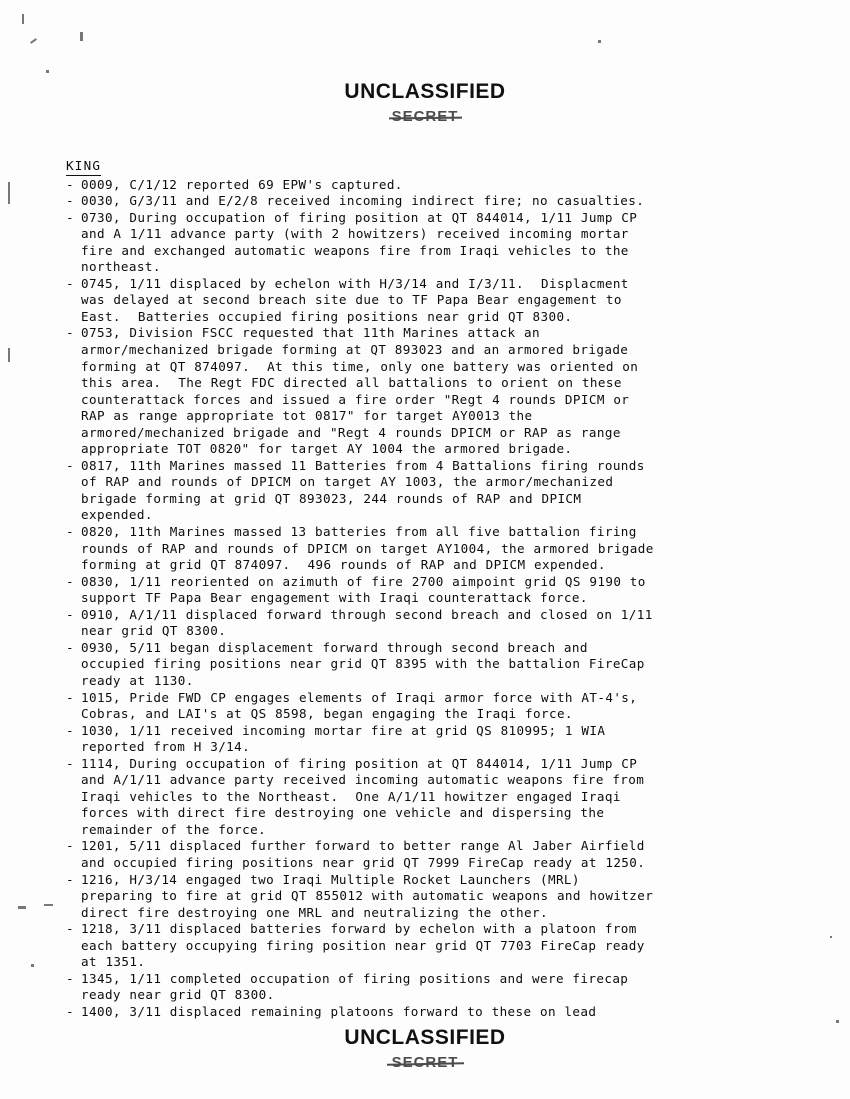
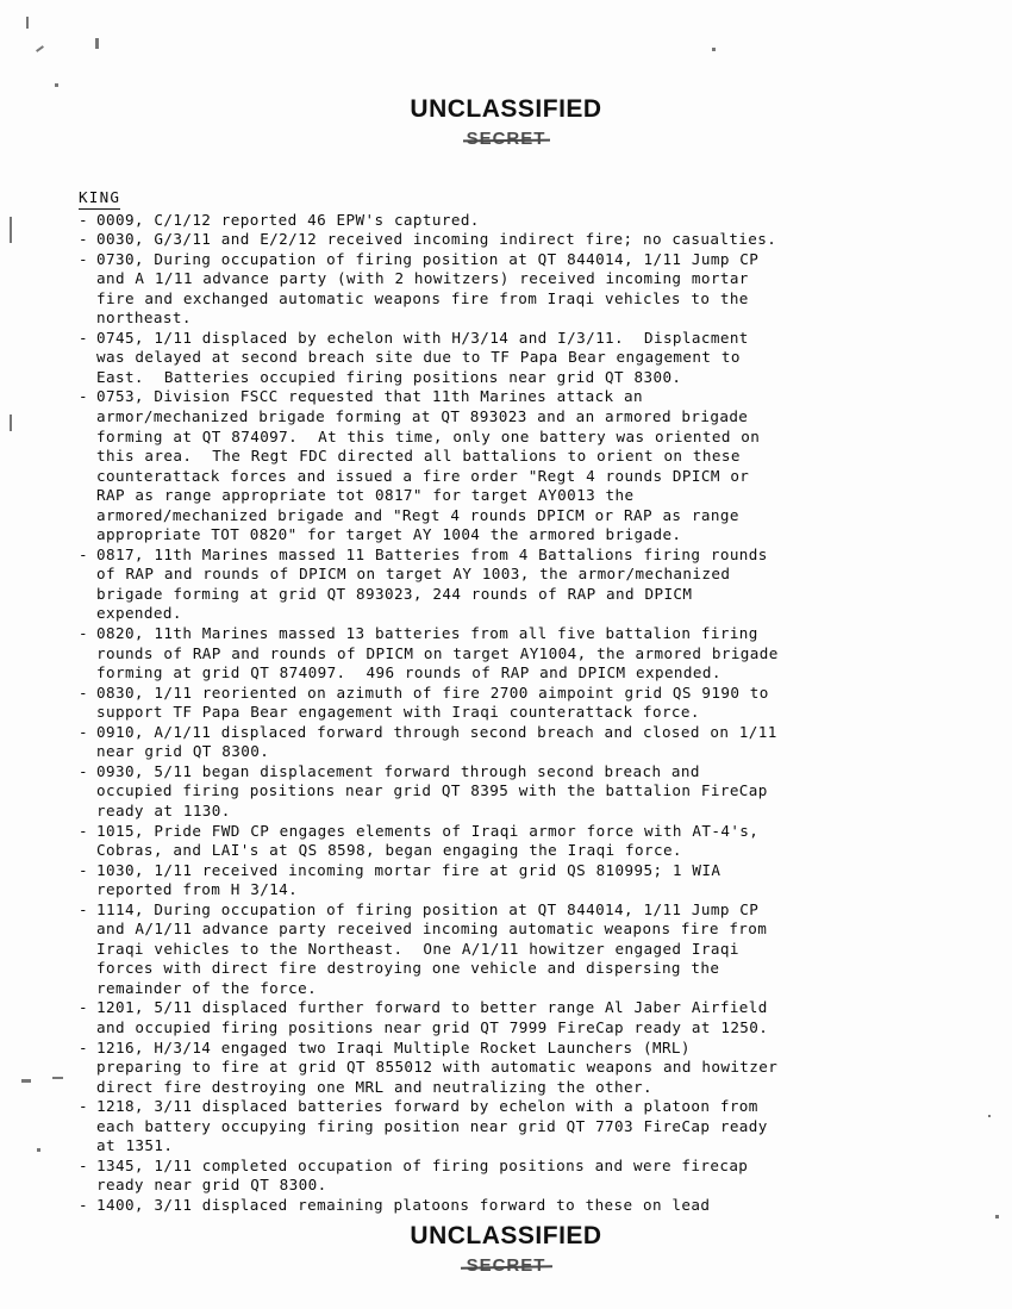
  UNCLASSIFIED
  SECRET
  KING
  -
- 0009, C/1/12 reported 69 EPW's captured.
+ 0009, C/1/12 reported 46 EPW's captured.
  -
- 0030, G/3/11 and E/2/8 received incoming indirect fire; no casualties.
+ 0030, G/3/11 and E/2/12 received incoming indirect fire; no casualties.
  -
  0730, During occupation of firing position at QT 844014, 1/11 Jump CP
  and A 1/11 advance party (with 2 howitzers) received incoming mortar
  fire and exchanged automatic weapons fire from Iraqi vehicles to the
  northeast.
  -
  0745, 1/11 displaced by echelon with H/3/14 and I/3/11. Displacment
  was delayed at second breach site due to TF Papa Bear engagement to
  East. Batteries occupied firing positions near grid QT 8300.
  -
  0753, Division FSCC requested that 11th Marines attack an
  armor/mechanized brigade forming at QT 893023 and an armored brigade
  forming at QT 874097. At this time, only one battery was oriented on
  this area. The Regt FDC directed all battalions to orient on these
  counterattack forces and issued a fire order "Regt 4 rounds DPICM or
  RAP as range appropriate tot 0817" for target AY0013 the
  armored/mechanized brigade and "Regt 4 rounds DPICM or RAP as range
  appropriate TOT 0820" for target AY 1004 the armored brigade.
  -
  0817, 11th Marines massed 11 Batteries from 4 Battalions firing rounds
  of RAP and rounds of DPICM on target AY 1003, the armor/mechanized
  brigade forming at grid QT 893023, 244 rounds of RAP and DPICM
  expended.
  -
  0820, 11th Marines massed 13 batteries from all five battalion firing
  rounds of RAP and rounds of DPICM on target AY1004, the armored brigade
  forming at grid QT 874097. 496 rounds of RAP and DPICM expended.
  -
  0830, 1/11 reoriented on azimuth of fire 2700 aimpoint grid QS 9190 to
  support TF Papa Bear engagement with Iraqi counterattack force.
  -
  0910, A/1/11 displaced forward through second breach and closed on 1/11
  near grid QT 8300.
  -
  0930, 5/11 began displacement forward through second breach and
  occupied firing positions near grid QT 8395 with the battalion FireCap
  ready at 1130.
  -
  1015, Pride FWD CP engages elements of Iraqi armor force with AT-4's,
  Cobras, and LAI's at QS 8598, began engaging the Iraqi force.
  -
  1030, 1/11 received incoming mortar fire at grid QS 810995; 1 WIA
  reported from H 3/14.
  -
  1114, During occupation of firing position at QT 844014, 1/11 Jump CP
  and A/1/11 advance party received incoming automatic weapons fire from
  Iraqi vehicles to the Northeast. One A/1/11 howitzer engaged Iraqi
  forces with direct fire destroying one vehicle and dispersing the
  remainder of the force.
  -
  1201, 5/11 displaced further forward to better range Al Jaber Airfield
  and occupied firing positions near grid QT 7999 FireCap ready at 1250.
  -
  1216, H/3/14 engaged two Iraqi Multiple Rocket Launchers (MRL)
  preparing to fire at grid QT 855012 with automatic weapons and howitzer
  direct fire destroying one MRL and neutralizing the other.
  -
  1218, 3/11 displaced batteries forward by echelon with a platoon from
  each battery occupying firing position near grid QT 7703 FireCap ready
  at 1351.
  -
  1345, 1/11 completed occupation of firing positions and were firecap
  ready near grid QT 8300.
  -
  1400, 3/11 displaced remaining platoons forward to these on lead
  UNCLASSIFIED
  SECRET
